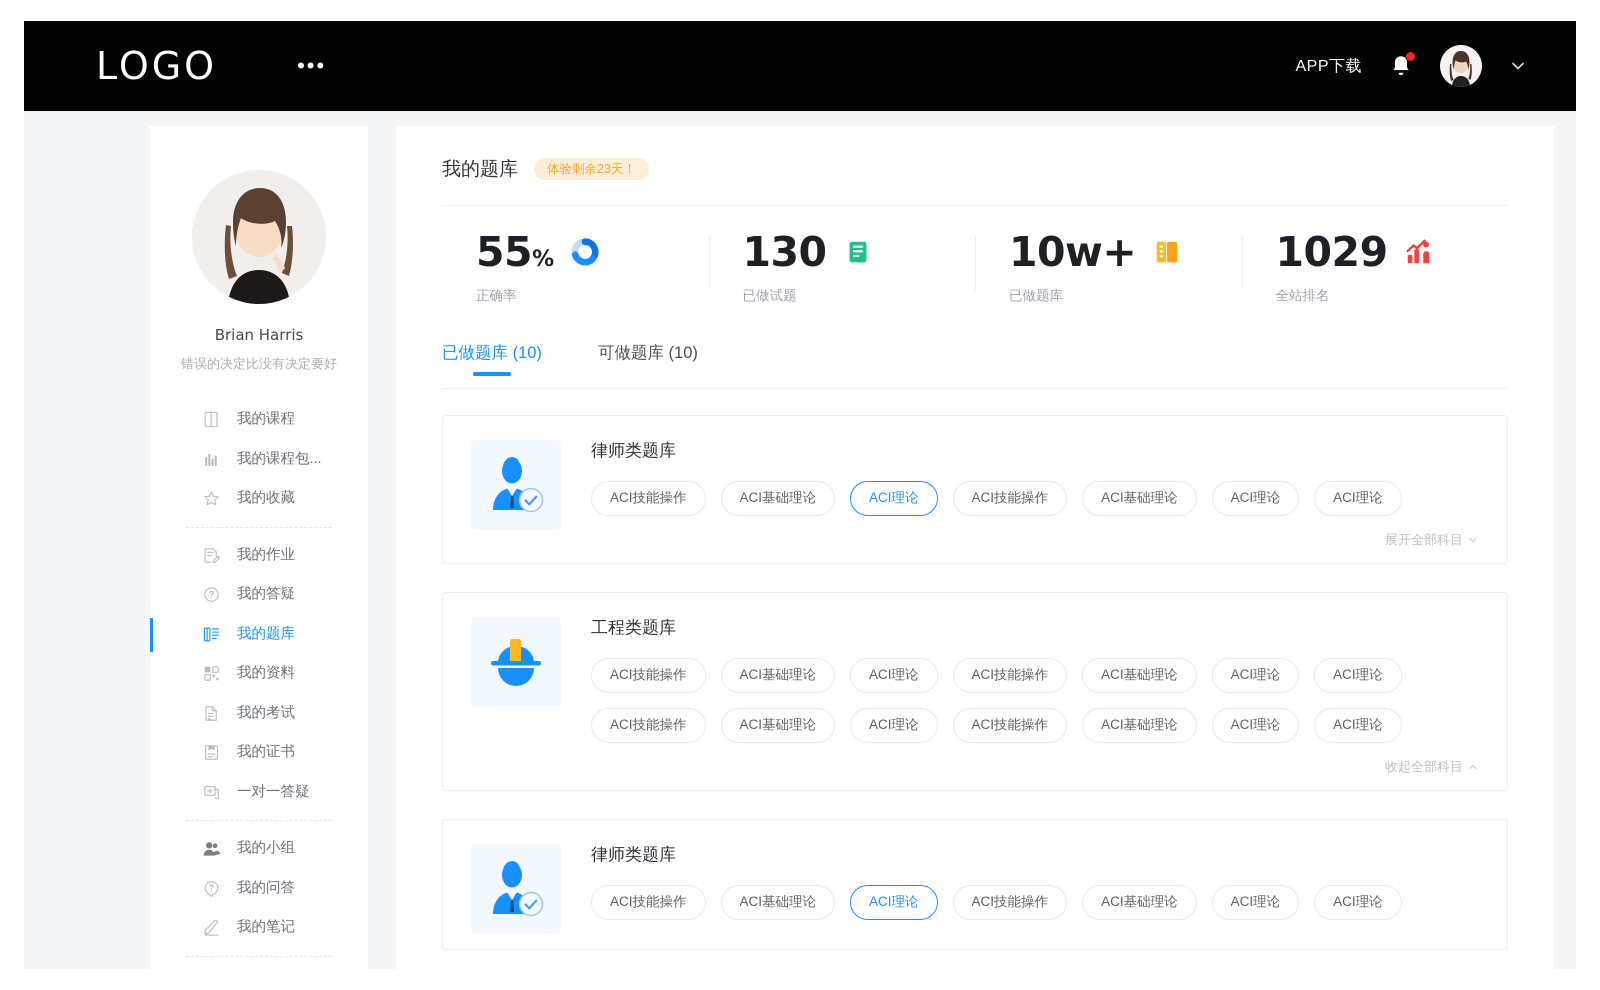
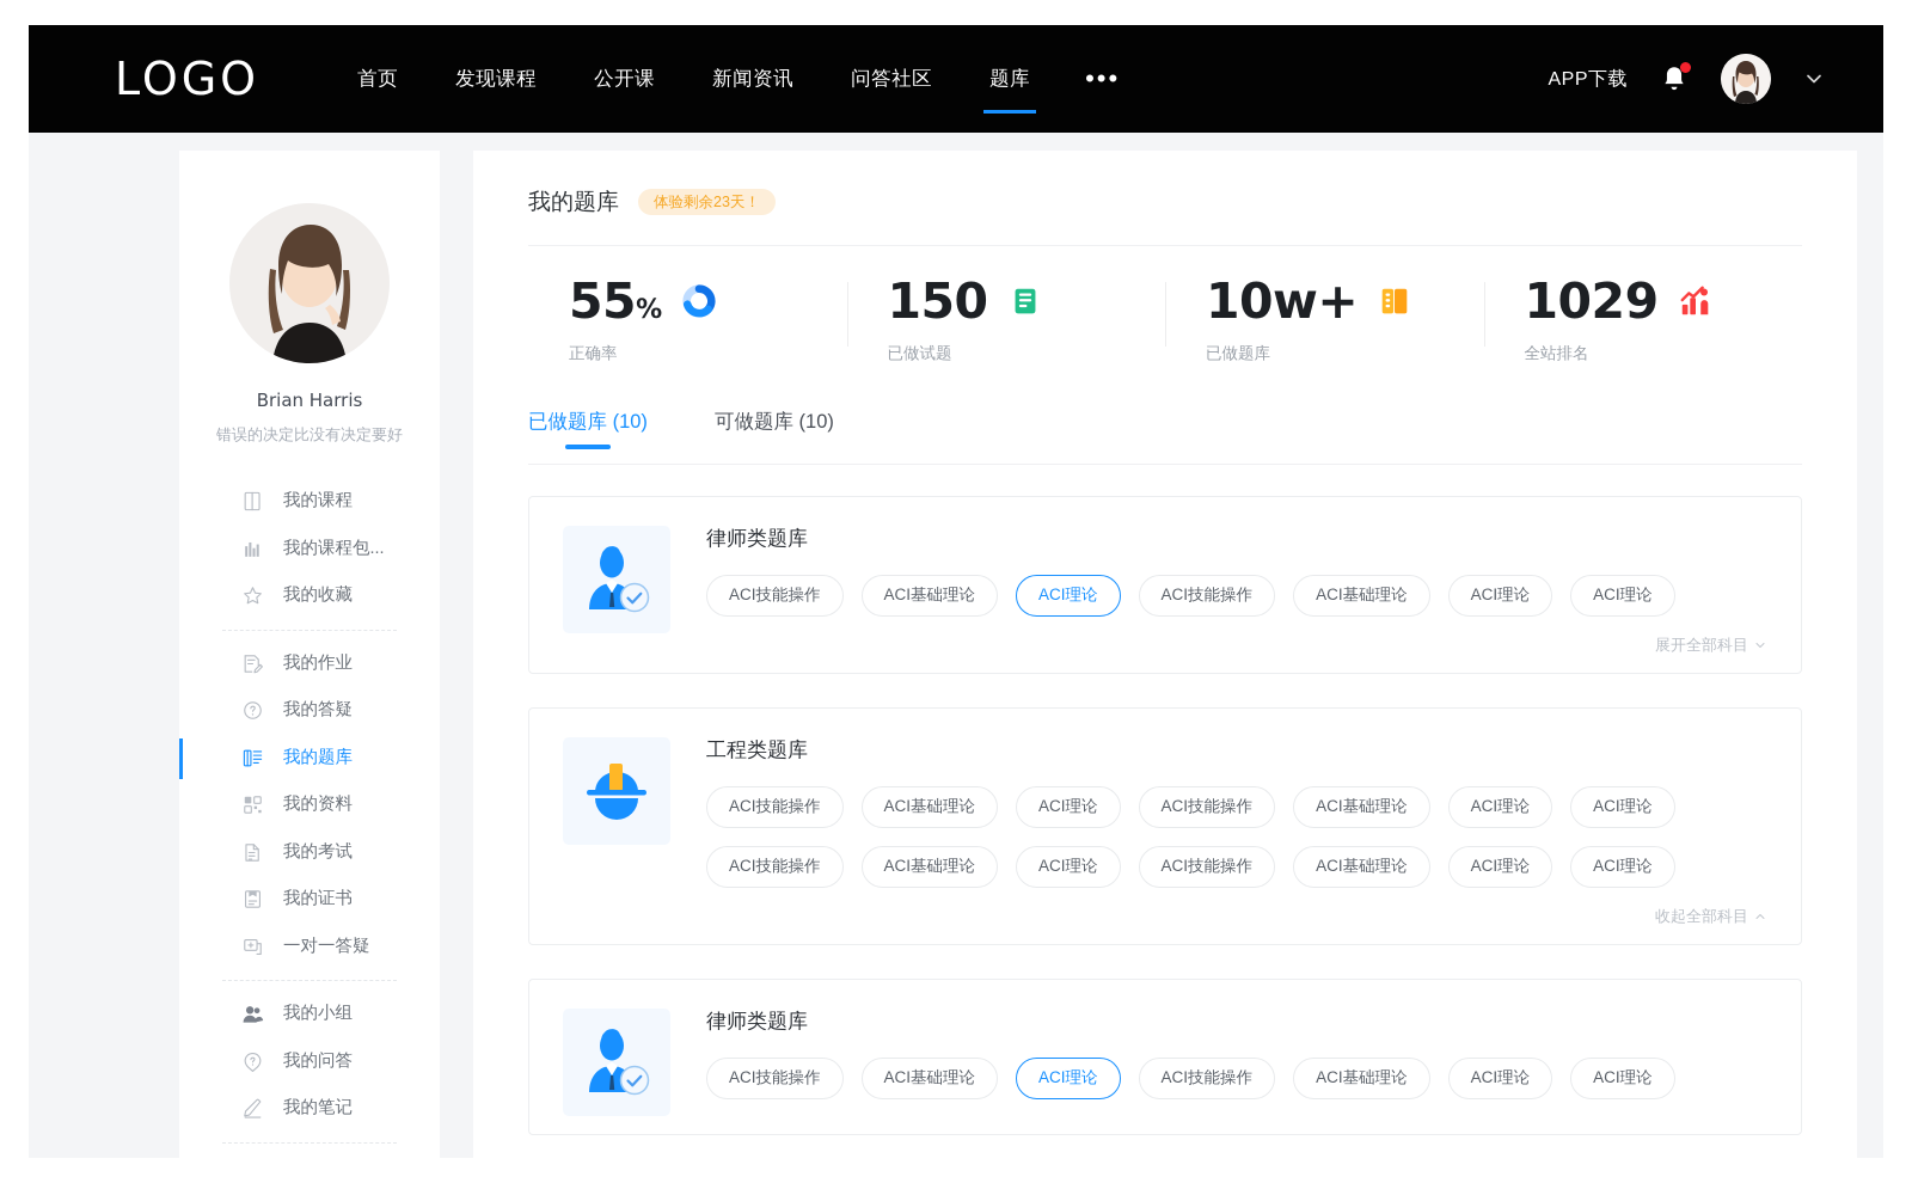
  LOGO
+ 首页
+ 发现课程
+ 公开课
+ 新闻资讯
+ 问答社区
+ 题库
  •••
  APP下载
  Brian Harris
  错误的决定比没有决定要好
  我的课程
  我的课程包...
  我的收藏
  我的作业
  我的答疑
  我的题库
  我的资料
  我的考试
  我的证书
  一对一答疑
  我的小组
  我的问答
  我的笔记
  我的题库
  体验剩余23天！
  55%
  正确率
- 130
+ 150
  已做试题
  10w+
  已做题库
  1029
  全站排名
  已做题库 (10)
  可做题库 (10)
  律师类题库
  ACI技能操作
  ACI基础理论
  ACI理论
  ACI技能操作
  ACI基础理论
  ACI理论
  ACI理论
  展开全部科目
  工程类题库
  ACI技能操作
  ACI基础理论
  ACI理论
  ACI技能操作
  ACI基础理论
  ACI理论
  ACI理论
  ACI技能操作
  ACI基础理论
  ACI理论
  ACI技能操作
  ACI基础理论
  ACI理论
  ACI理论
  收起全部科目
  律师类题库
  ACI技能操作
  ACI基础理论
  ACI理论
  ACI技能操作
  ACI基础理论
  ACI理论
  ACI理论
